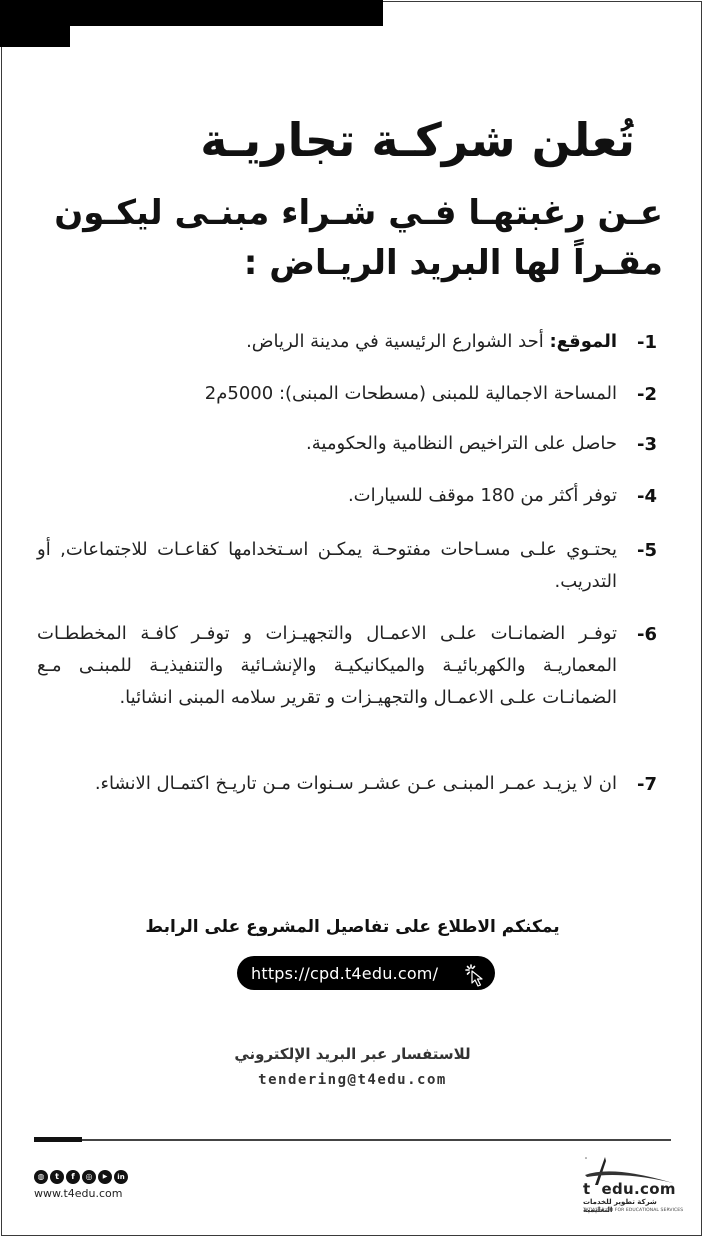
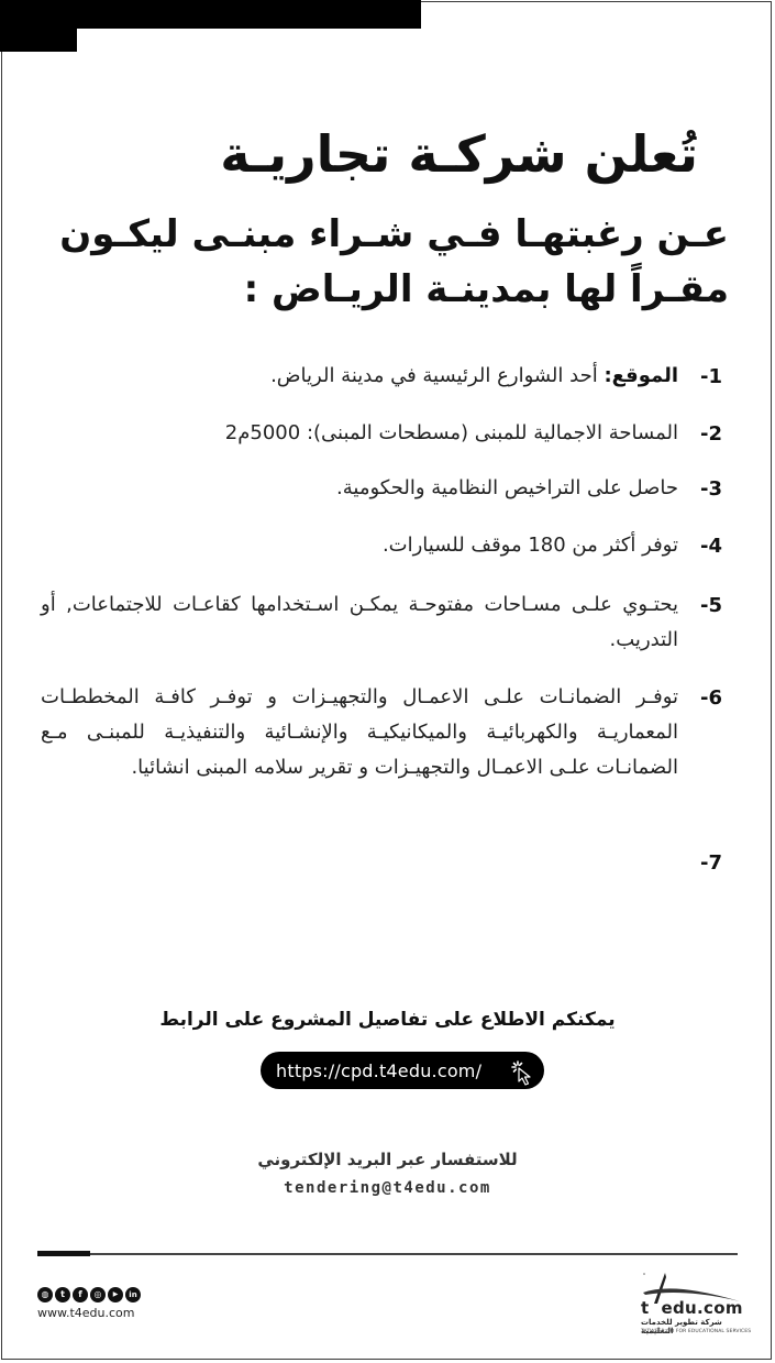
  تُعلن شركـة تجاريـة
- عـن رغبتهـا فـي شـراء مبنـى ليكـون مقـراً لها البريد الريـاض :
+ عـن رغبتهـا فـي شـراء مبنـى ليكـون مقـراً لها بمدينـة الريـاض :
  1-
  الموقع: أحد الشوارع الرئيسية في مدينة الرياض.
  2-
  المساحة الاجمالية للمبنى (مسطحات المبنى): 5000م2
  3-
  حاصل على التراخيص النظامية والحكومية.
  4-
  توفر أكثر من 180 موقف للسيارات.
  5-
  يحتـوي علـى مسـاحات مفتوحـة يمكـن اسـتخدامها كقاعـات للاجتماعات, أو التدريب.
  6-
  توفـر الضمانـات علـى الاعمـال والتجهيـزات و توفـر كافـة المخططـات المعماريـة والكهربائيـة والميكانيكيـة والإنشـائية والتنفيذيـة للمبنـى مـع الضمانـات علـى الاعمـال والتجهيـزات و تقرير سلامه المبنى انشائيا.
  7-
- ان لا يزيـد عمـر المبنـى عـن عشـر سـنوات مـن تاريـخ اكتمـال الانشاء.
  يمكنكم الاطلاع على تفاصيل المشروع على الرابط
  https://cpd.t4edu.com/
  للاستفسار عبر البريد الإلكتروني
  tendering@t4edu.com
  ◍
  t
  f
  ◎
  in
  www.t4edu.com
  t edu.com
  شركة تطوير للخدمات التعليمية
